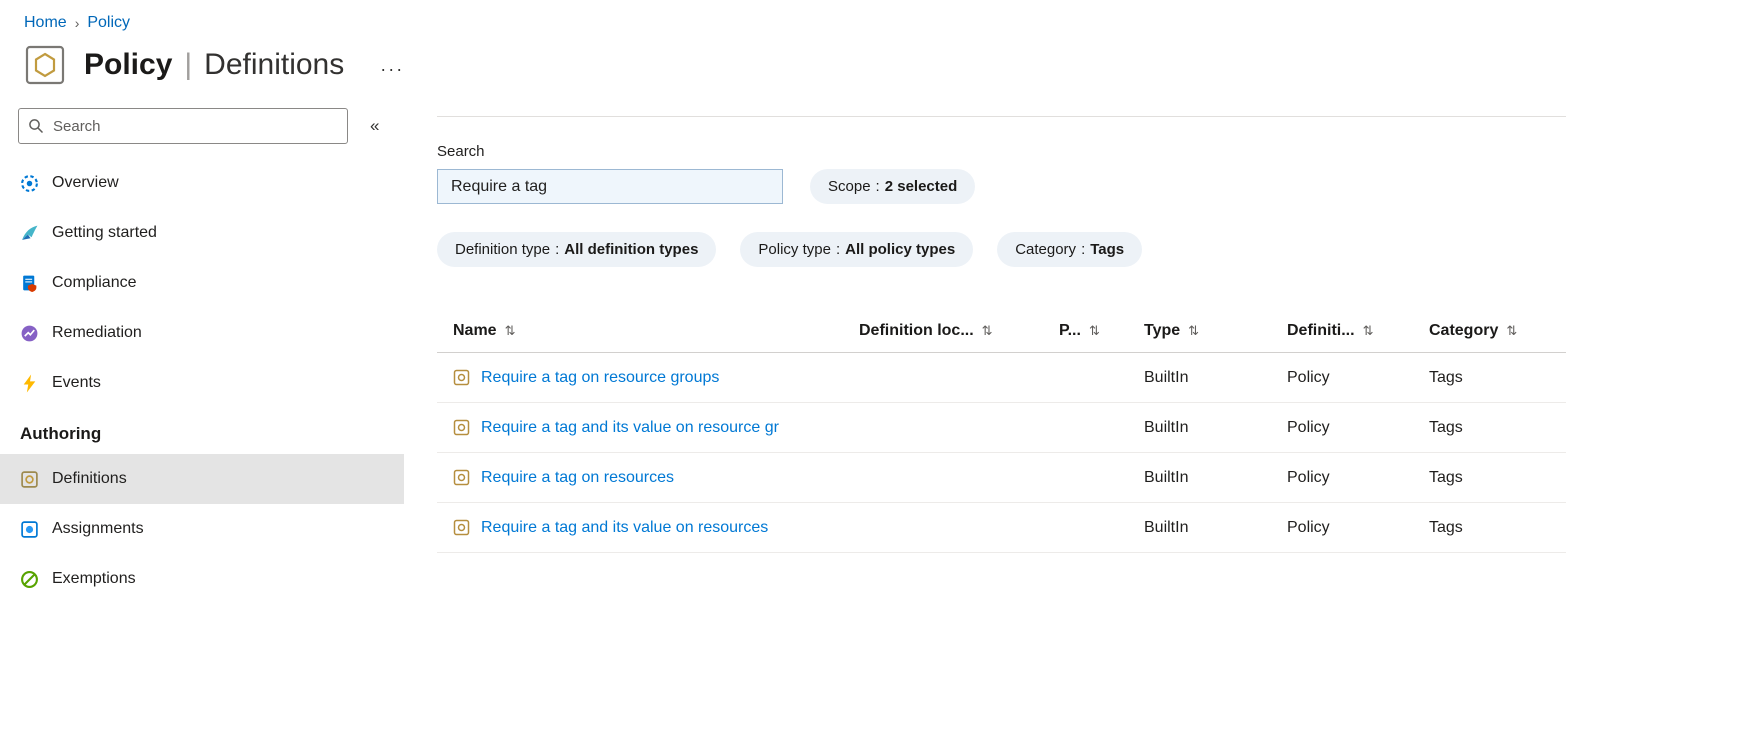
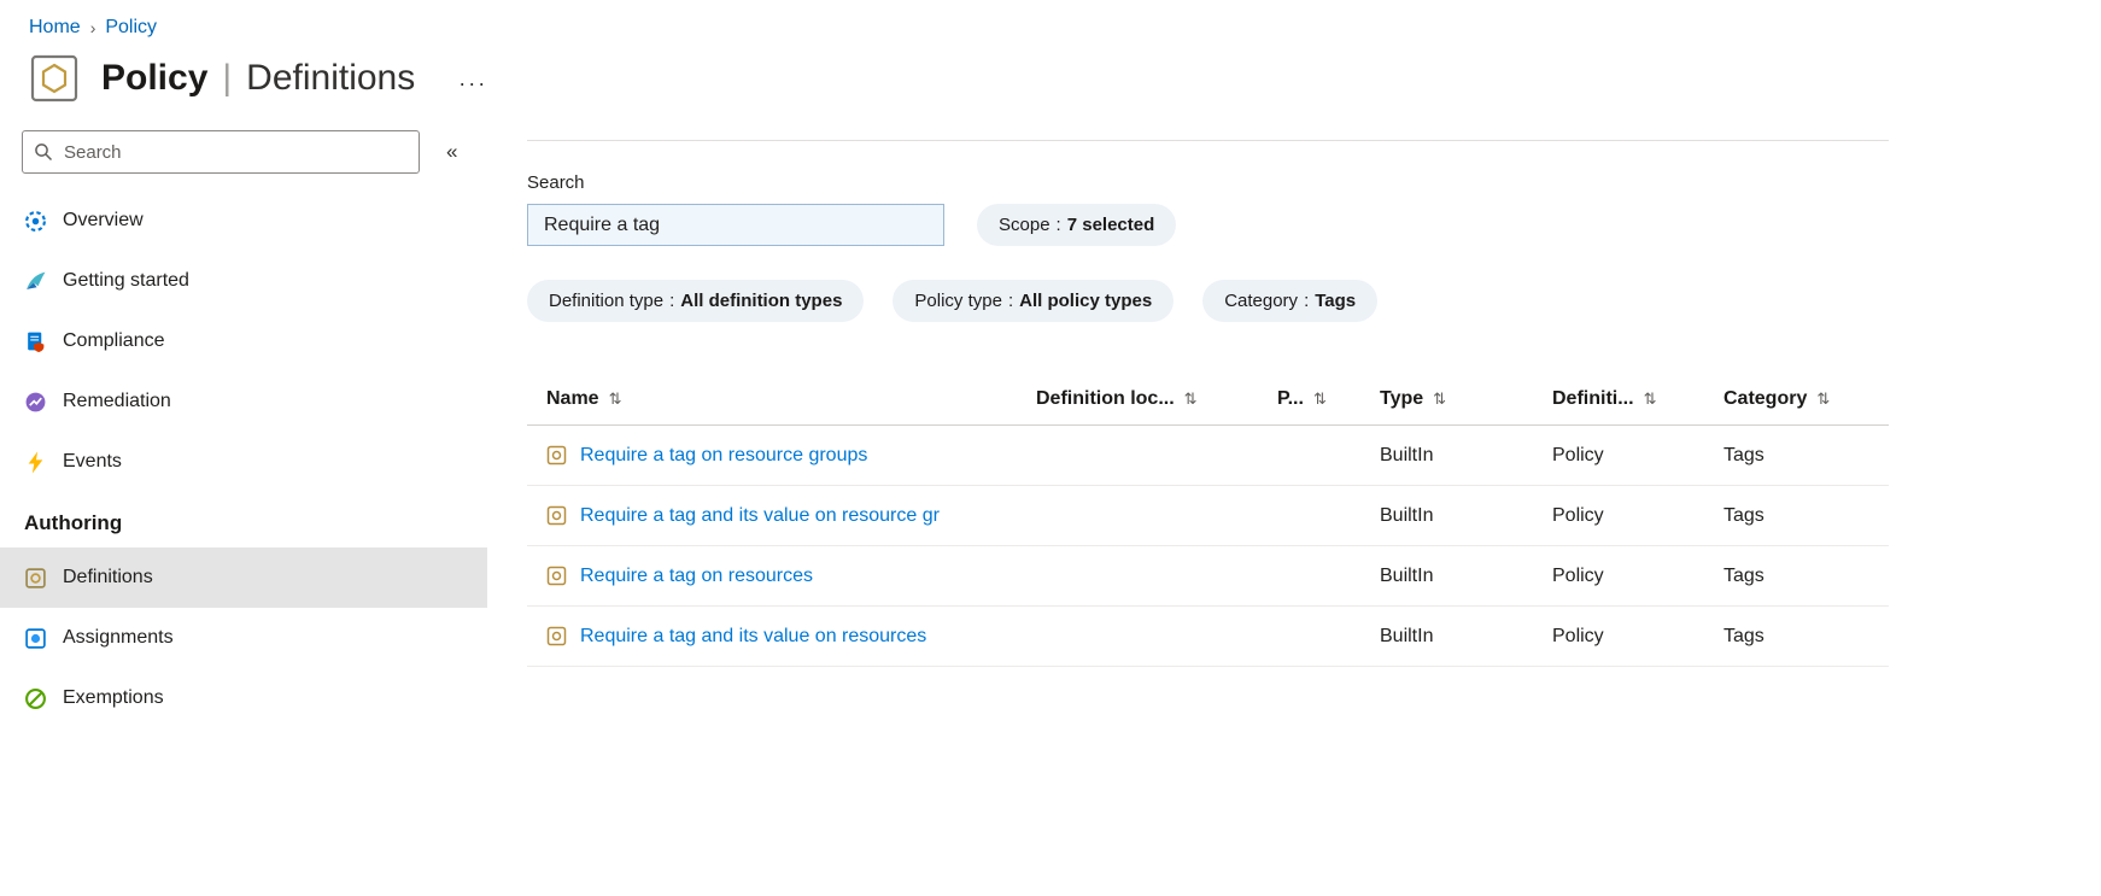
  Home
  ›
  Policy
  Policy
  |
  Definitions
  ···
  Search
  «
  Overview
  Getting started
  Compliance
  Remediation
  Events
  Authoring
  Definitions
  Assignments
  Exemptions
  Search
  Require a tag
  Scope
  :
- 2 selected
+ 7 selected
  Definition type
  :
  All definition types
  Policy type
  :
  All policy types
  Category
  :
  Tags
  Name
  ⇅
  Definition loc...
  ⇅
  P...
  ⇅
  Type
  ⇅
  Definiti...
  ⇅
  Category
  ⇅
  Require a tag on resource groups
  BuiltIn
  Policy
  Tags
  Require a tag and its value on resource gr
  BuiltIn
  Policy
  Tags
  Require a tag on resources
  BuiltIn
  Policy
  Tags
  Require a tag and its value on resources
  BuiltIn
  Policy
  Tags
